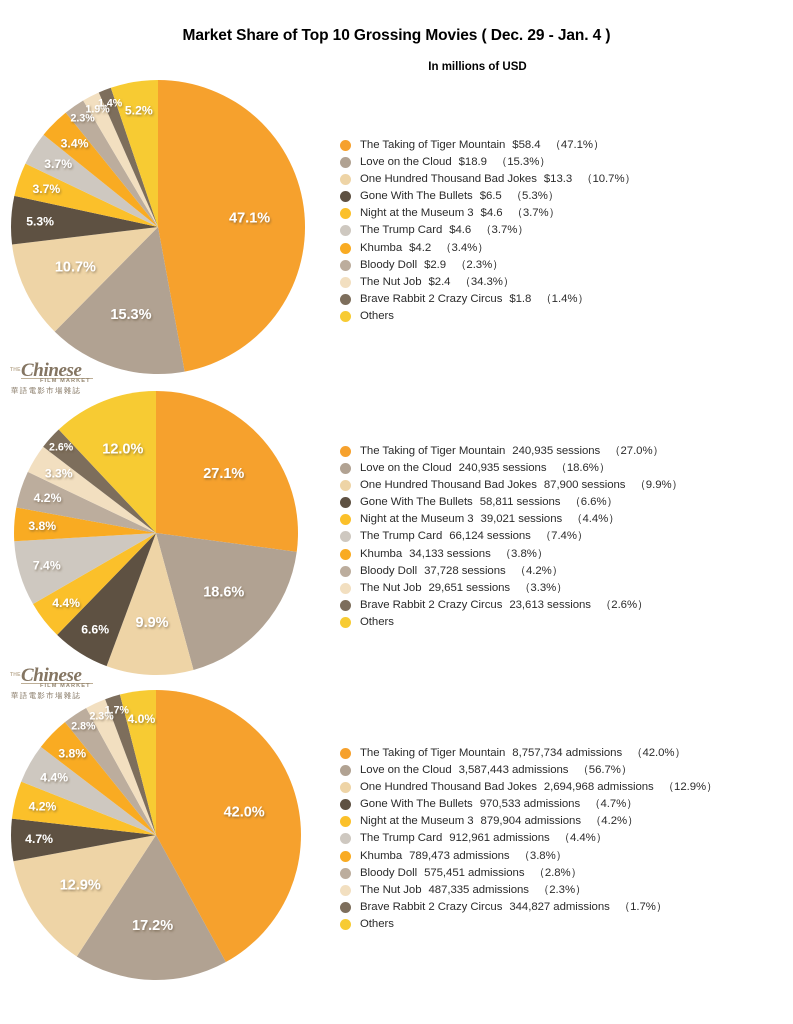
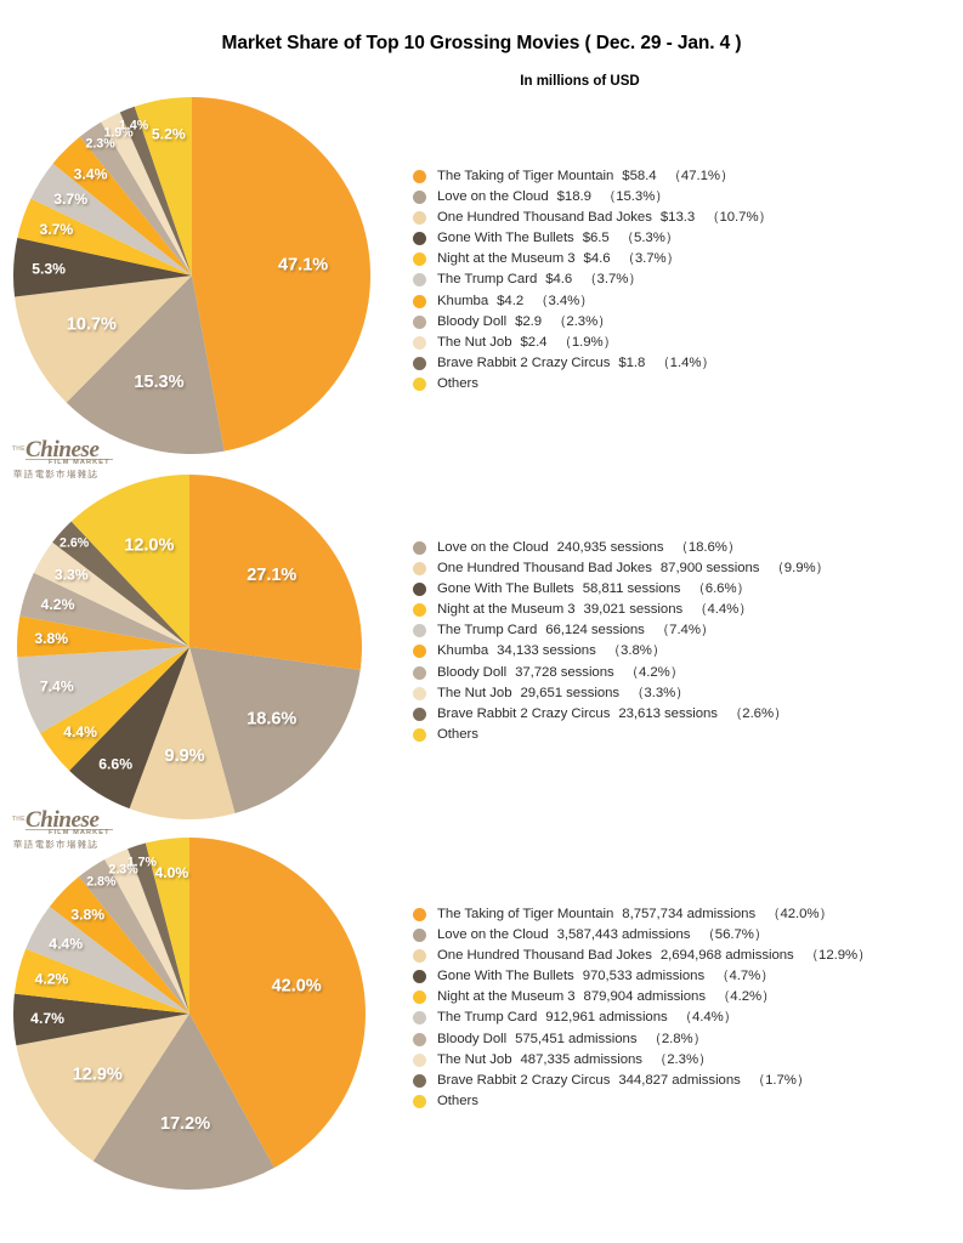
  Market Share of Top 10 Grossing Movies ( Dec. 29 - Jan. 4 )
  In millions of USD
  47.1%
  15.3%
  10.7%
  5.3%
  3.7%
  3.7%
  3.4%
  2.3%
  1.9%
  1.4%
  5.2%
  The Taking of Tiger Mountain $58.4 （47.1%）
  Love on the Cloud $18.9 （15.3%）
  One Hundred Thousand Bad Jokes $13.3 （10.7%）
  Gone With The Bullets $6.5 （5.3%）
  Night at the Museum 3 $4.6 （3.7%）
  The Trump Card $4.6 （3.7%）
  Khumba $4.2 （3.4%）
  Bloody Doll $2.9 （2.3%）
- The Nut Job $2.4 （34.3%）
+ The Nut Job $2.4 （1.9%）
  Brave Rabbit 2 Crazy Circus $1.8 （1.4%）
  Others
  27.1%
  18.6%
  9.9%
  6.6%
  4.4%
  7.4%
  3.8%
  4.2%
  3.3%
  2.6%
  12.0%
- The Taking of Tiger Mountain 240,935 sessions （27.0%）
  Love on the Cloud 240,935 sessions （18.6%）
  One Hundred Thousand Bad Jokes 87,900 sessions （9.9%）
  Gone With The Bullets 58,811 sessions （6.6%）
  Night at the Museum 3 39,021 sessions （4.4%）
  The Trump Card 66,124 sessions （7.4%）
  Khumba 34,133 sessions （3.8%）
  Bloody Doll 37,728 sessions （4.2%）
  The Nut Job 29,651 sessions （3.3%）
  Brave Rabbit 2 Crazy Circus 23,613 sessions （2.6%）
  Others
  42.0%
  17.2%
  12.9%
  4.7%
  4.2%
  4.4%
  3.8%
  2.8%
  2.3%
  1.7%
  4.0%
  The Taking of Tiger Mountain 8,757,734 admissions （42.0%）
  Love on the Cloud 3,587,443 admissions （56.7%）
  One Hundred Thousand Bad Jokes 2,694,968 admissions （12.9%）
  Gone With The Bullets 970,533 admissions （4.7%）
  Night at the Museum 3 879,904 admissions （4.2%）
  The Trump Card 912,961 admissions （4.4%）
- Khumba 789,473 admissions （3.8%）
  Bloody Doll 575,451 admissions （2.8%）
  The Nut Job 487,335 admissions （2.3%）
  Brave Rabbit 2 Crazy Circus 344,827 admissions （1.7%）
  Others
  Chinese
  華語電影市場雜誌
  Chinese
  華語電影市場雜誌
